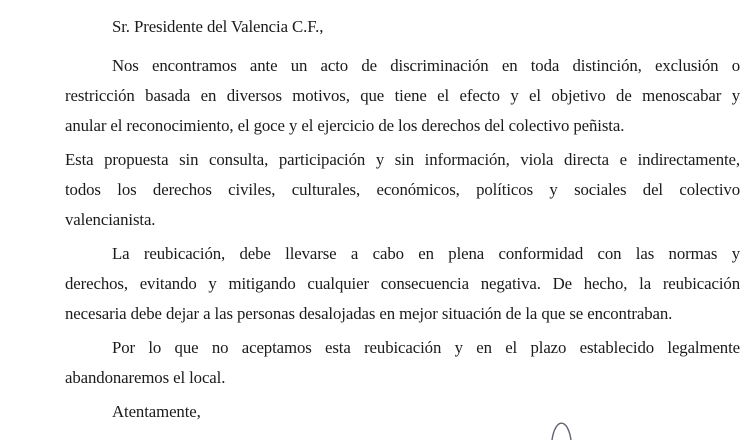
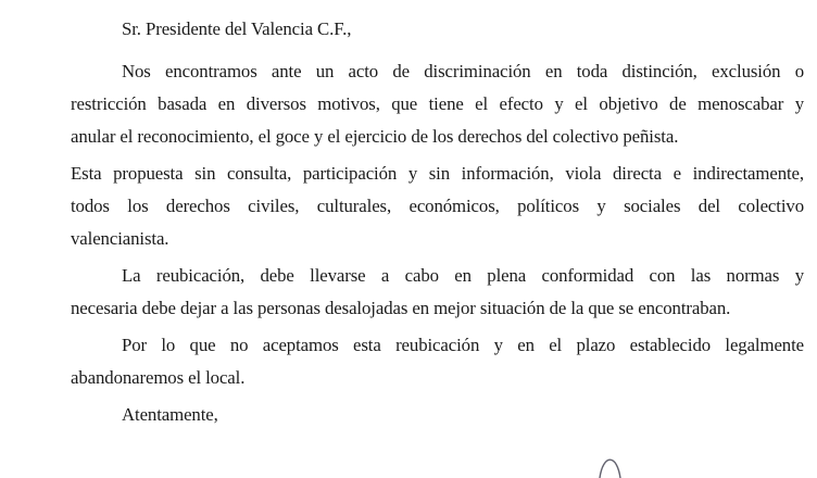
  Sr. Presidente del Valencia C.F.,
  Nos encontramos ante un acto de discriminación en toda distinción, exclusión o
  restricción basada en diversos motivos, que tiene el efecto y el objetivo de menoscabar y
  anular el reconocimiento, el goce y el ejercicio de los derechos del colectivo peñista.
  Esta propuesta sin consulta, participación y sin información, viola directa e indirectamente,
  todos los derechos civiles, culturales, económicos, políticos y sociales del colectivo
  valencianista.
  La reubicación, debe llevarse a cabo en plena conformidad con las normas y
- derechos, evitando y mitigando cualquier consecuencia negativa. De hecho, la reubicación
  necesaria debe dejar a las personas desalojadas en mejor situación de la que se encontraban.
  Por lo que no aceptamos esta reubicación y en el plazo establecido legalmente
  abandonaremos el local.
  Atentamente,
